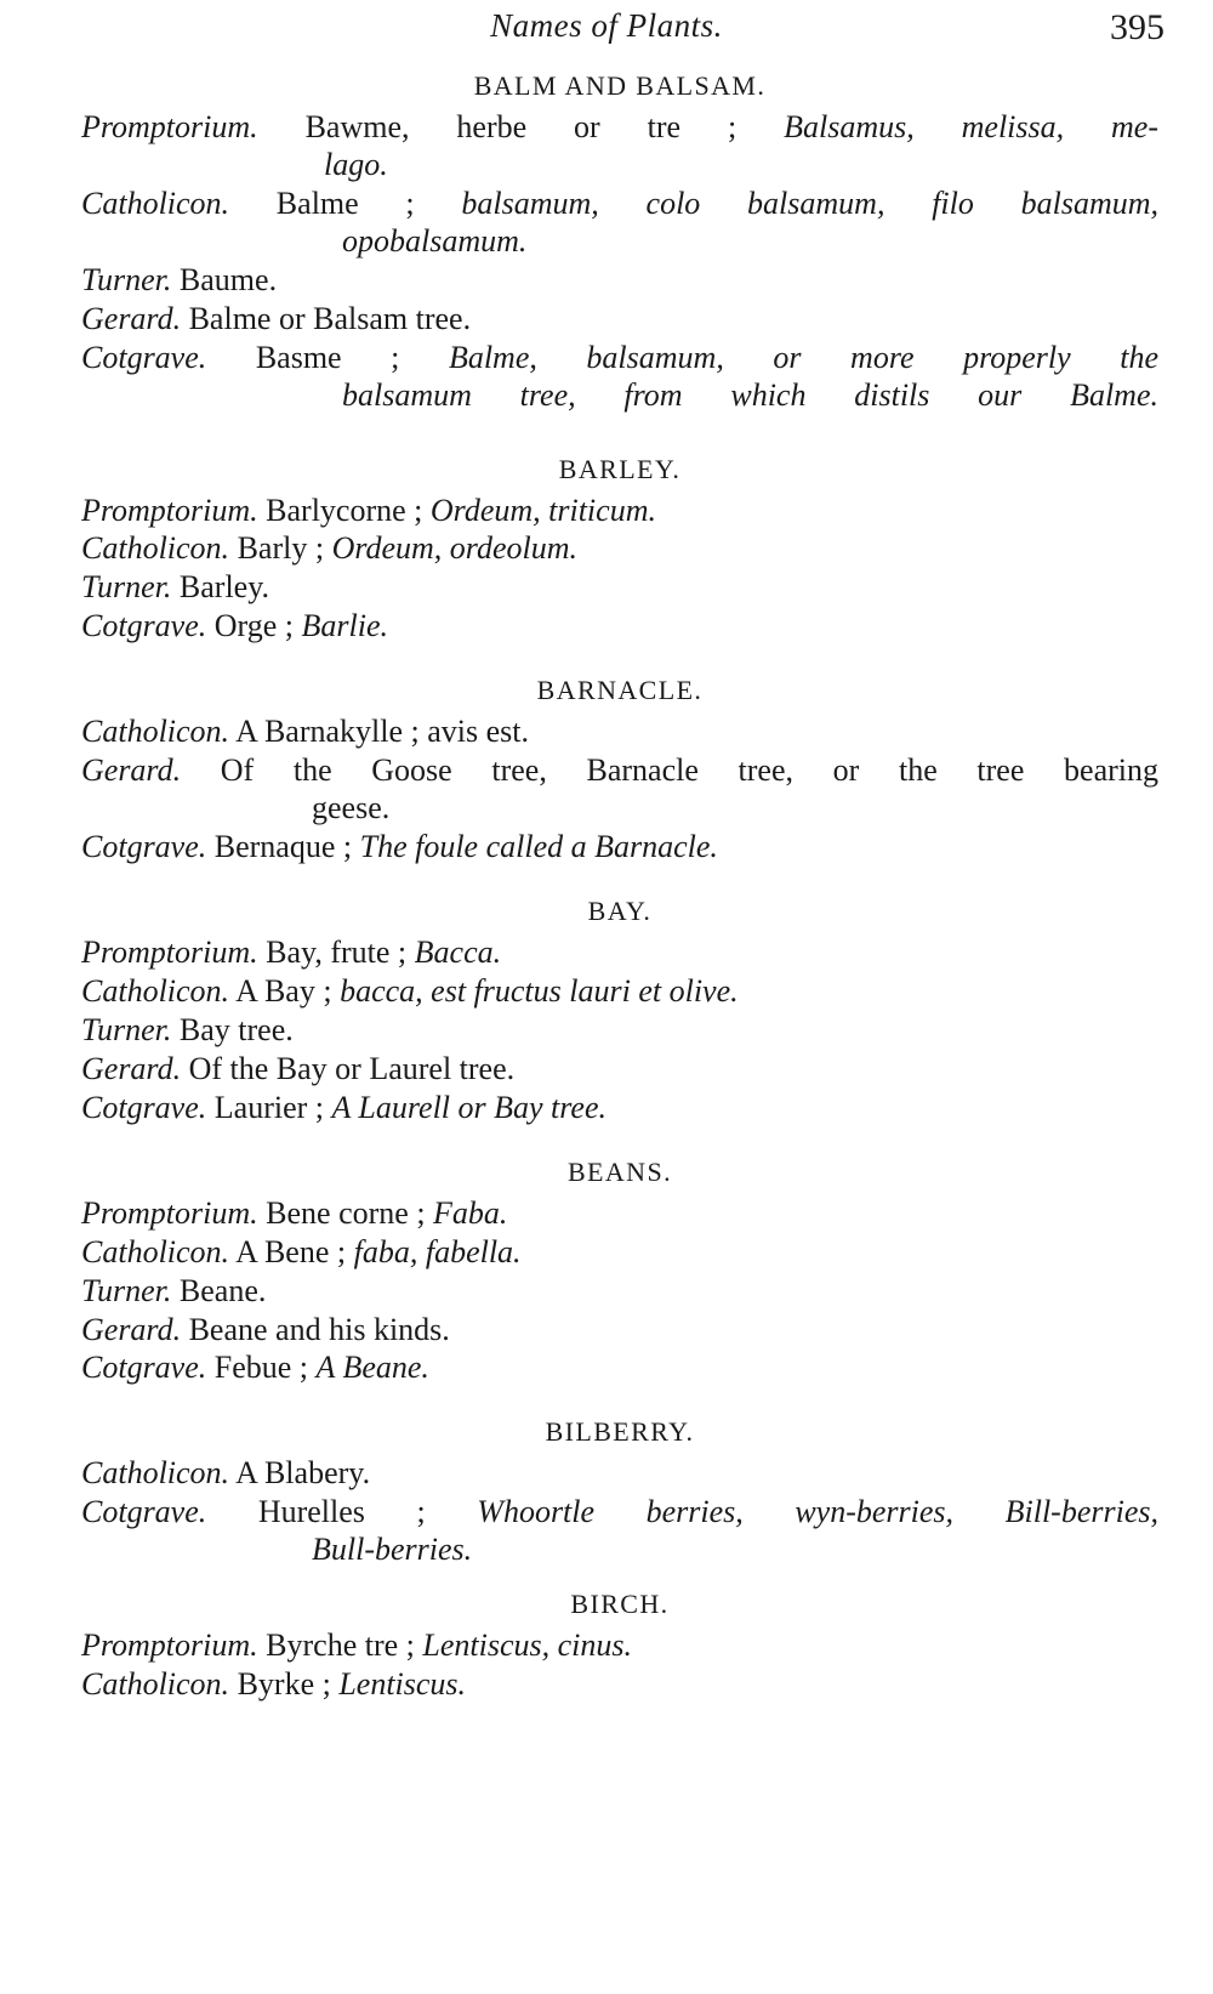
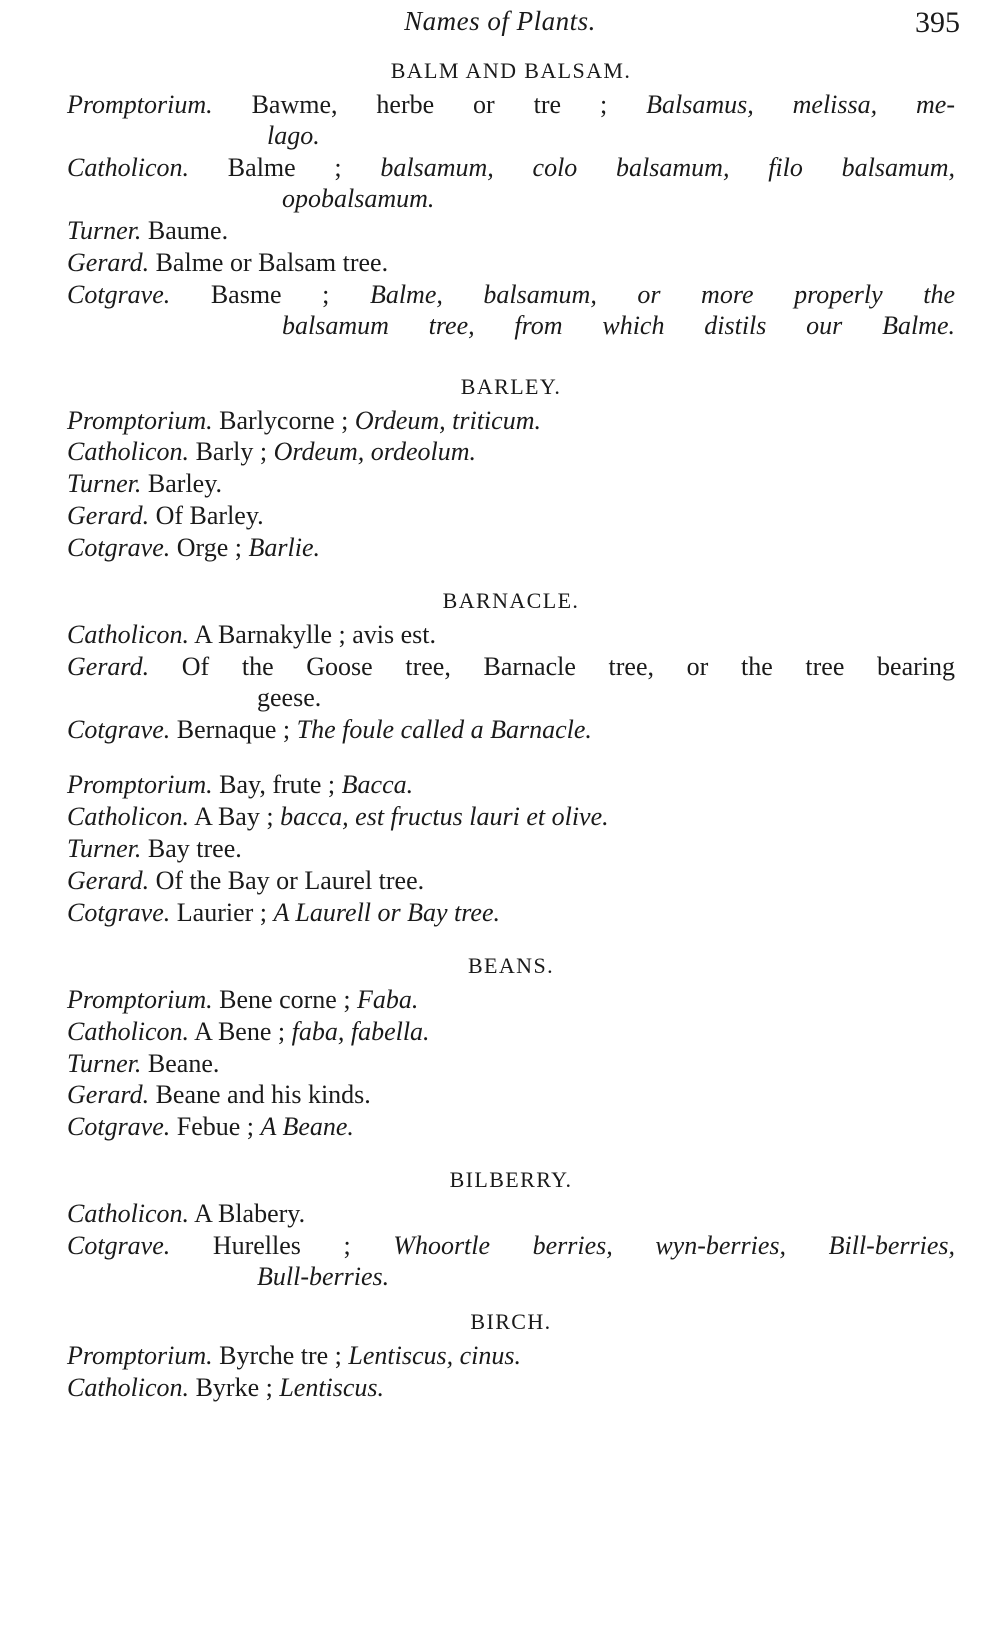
  Names of Plants.
  395
  BALM AND BALSAM.
  Promptorium. Bawme, herbe or tre ; Balsamus, melissa, me-
  lago.
  Catholicon. Balme ; balsamum, colo balsamum, filo balsamum,
  opobalsamum.
  Turner. Baume.
  Gerard. Balme or Balsam tree.
  Cotgrave. Basme ; Balme, balsamum, or more properly the
  balsamum tree, from which distils our Balme.
  BARLEY.
  Promptorium. Barlycorne ; Ordeum, triticum.
  Catholicon. Barly ; Ordeum, ordeolum.
  Turner. Barley.
+ Gerard. Of Barley.
  Cotgrave. Orge ; Barlie.
  BARNACLE.
  Catholicon. A Barnakylle ; avis est.
  Gerard. Of the Goose tree, Barnacle tree, or the tree bearing
  geese.
  Cotgrave. Bernaque ; The foule called a Barnacle.
- BAY.
  Promptorium. Bay, frute ; Bacca.
  Catholicon. A Bay ; bacca, est fructus lauri et olive.
  Turner. Bay tree.
  Gerard. Of the Bay or Laurel tree.
  Cotgrave. Laurier ; A Laurell or Bay tree.
  BEANS.
  Promptorium. Bene corne ; Faba.
  Catholicon. A Bene ; faba, fabella.
  Turner. Beane.
  Gerard. Beane and his kinds.
  Cotgrave. Febue ; A Beane.
  BILBERRY.
  Catholicon. A Blabery.
  Cotgrave. Hurelles ; Whoortle berries, wyn-berries, Bill-berries,
  Bull-berries.
  BIRCH.
  Promptorium. Byrche tre ; Lentiscus, cinus.
  Catholicon. Byrke ; Lentiscus.
